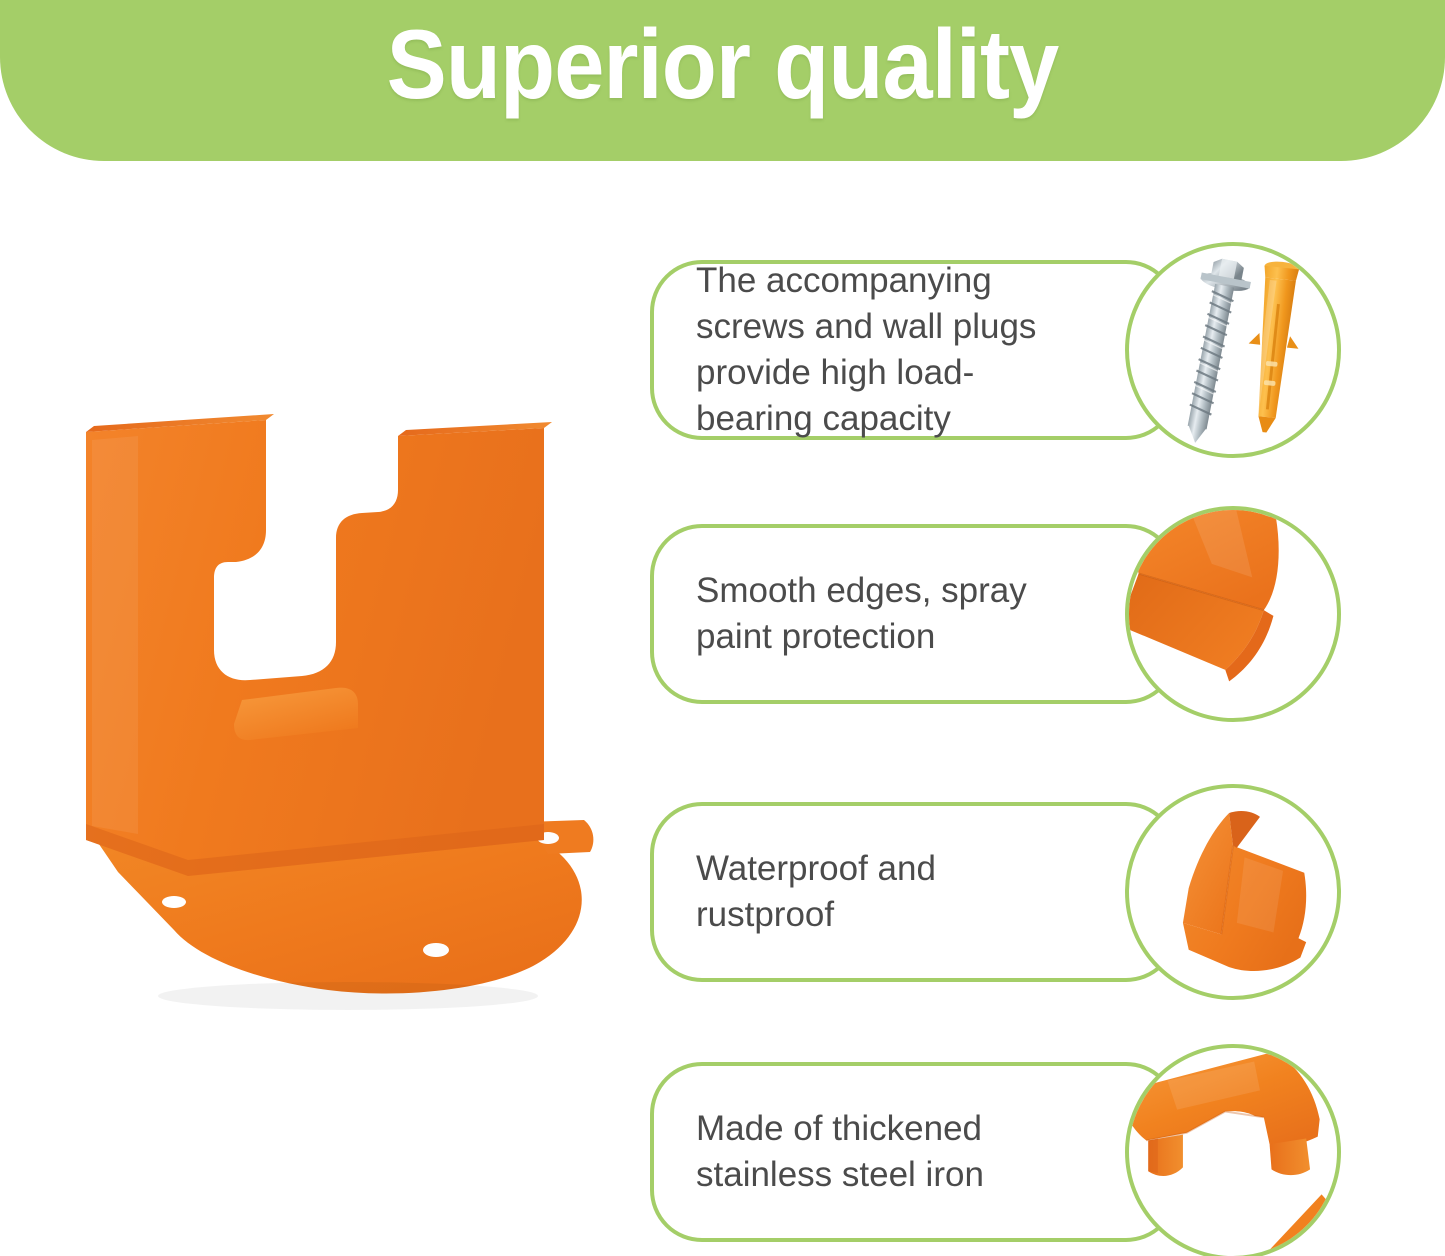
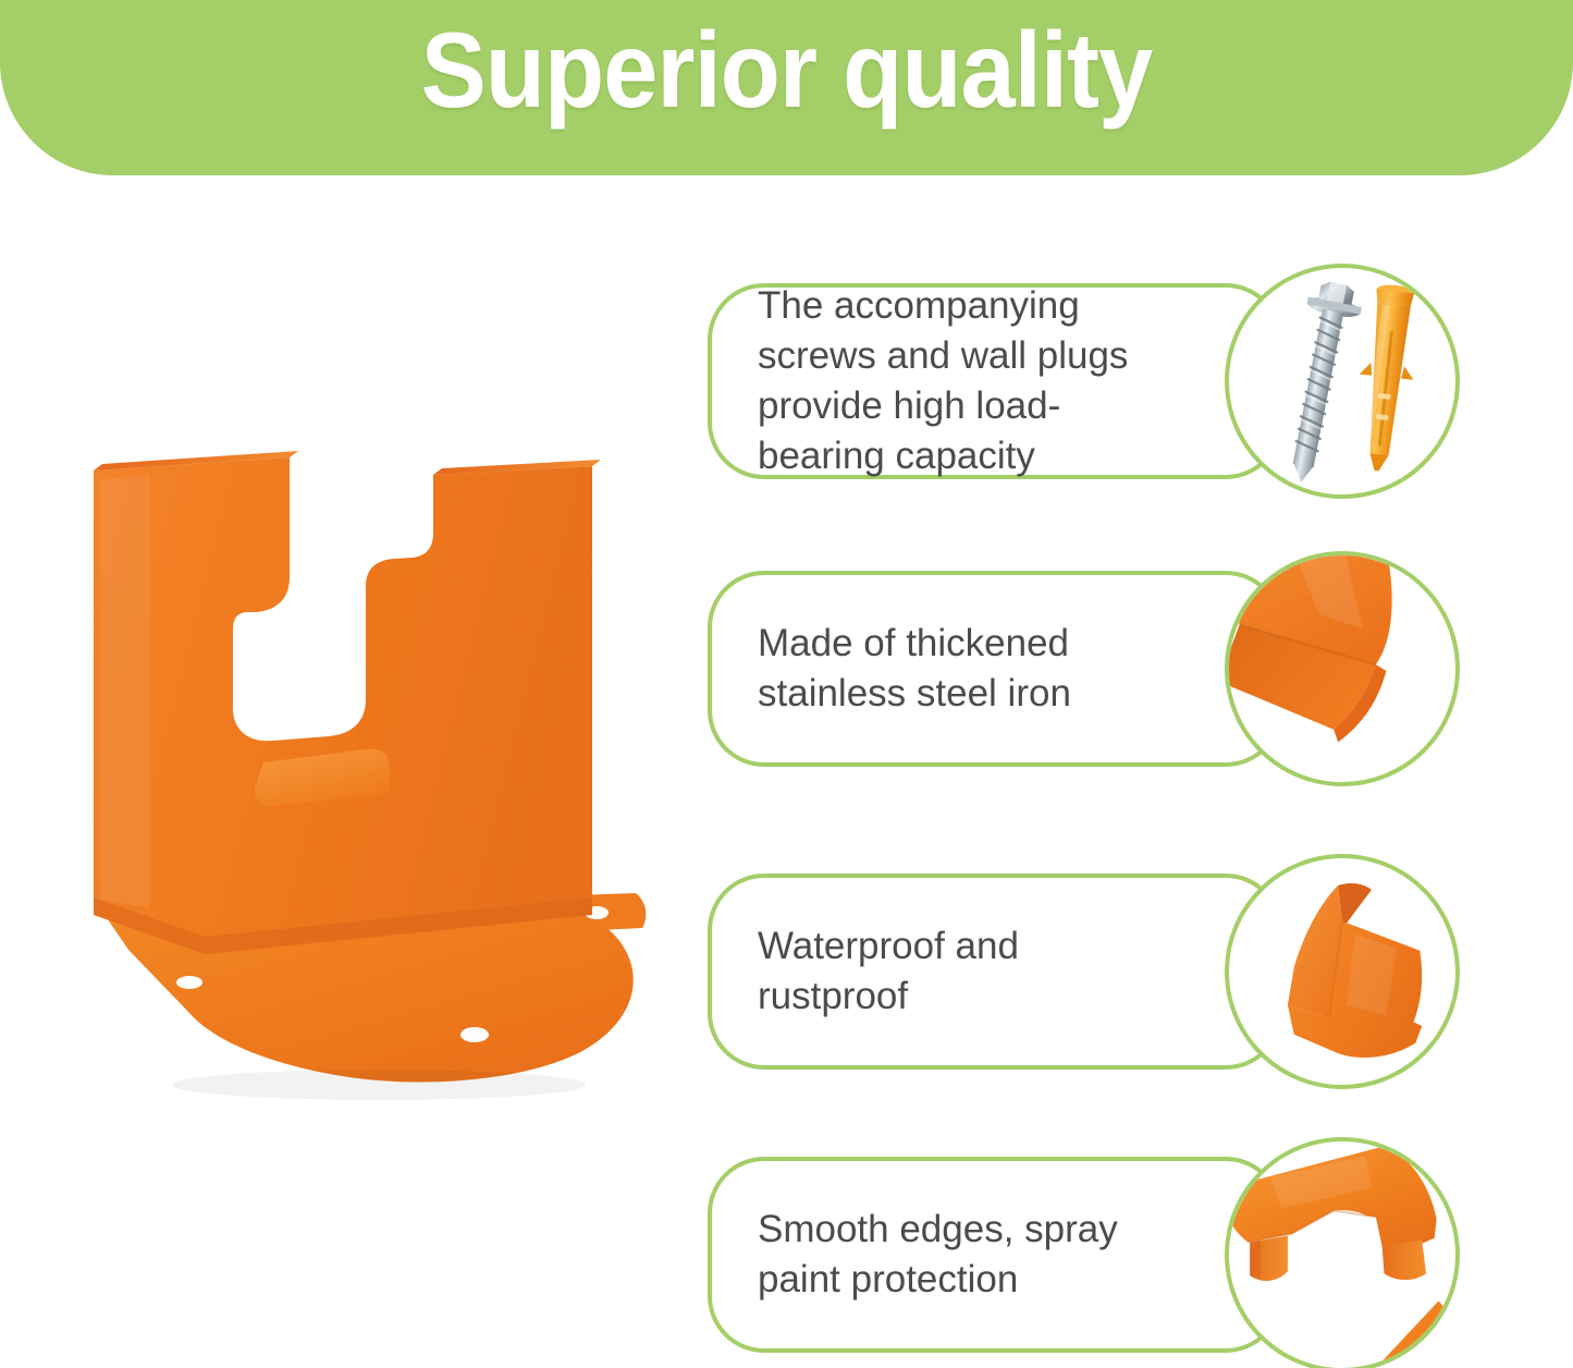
  Superior quality
  The accompanying screws and wall plugs provide high load-bearing capacity
- Smooth edges, spray paint protection
+ Made of thickened stainless steel iron
  Waterproof and rustproof
- Made of thickened stainless steel iron
+ Smooth edges, spray paint protection
